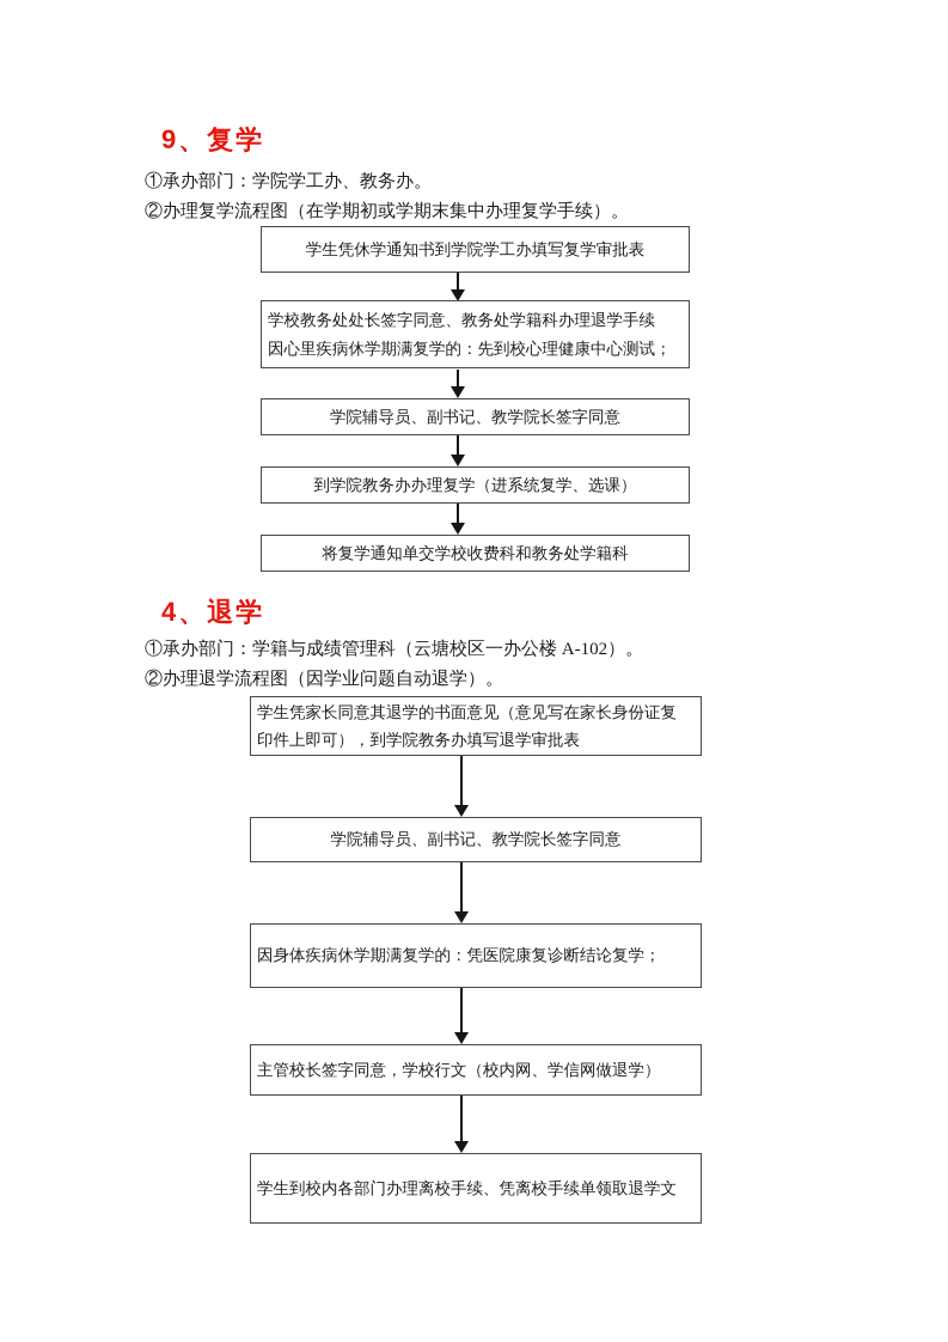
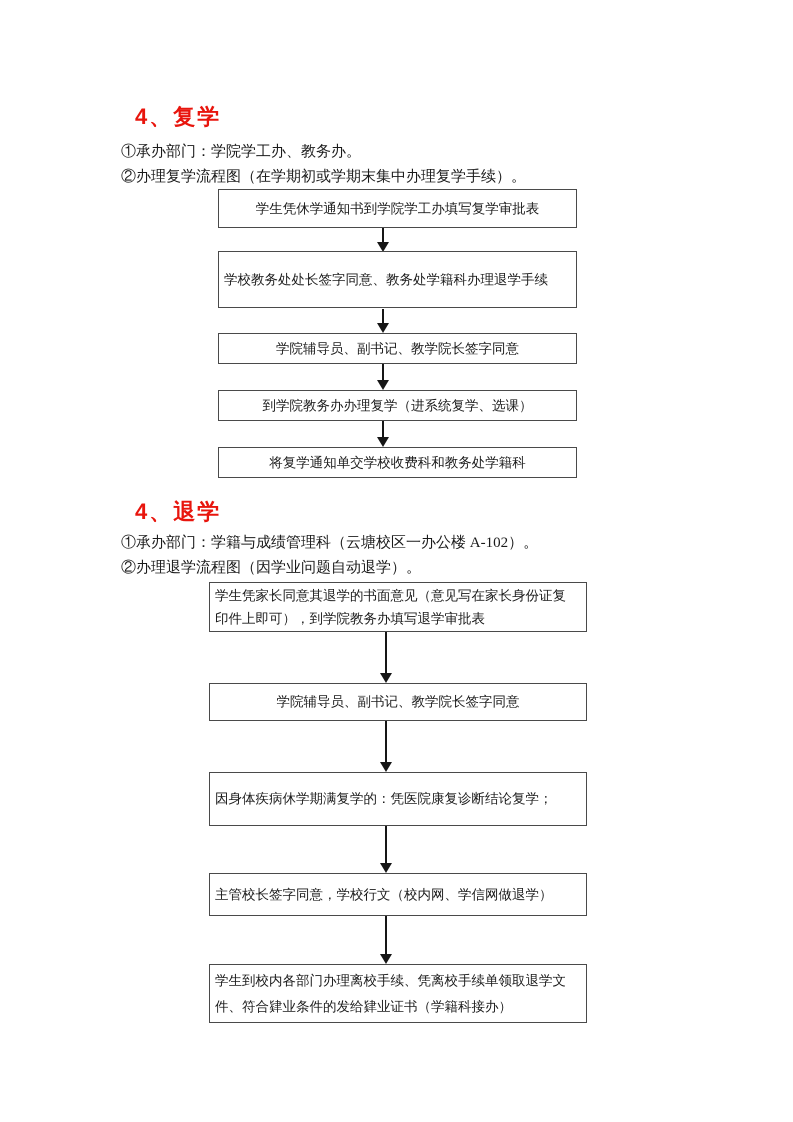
- 9、复学
+ 4、复学
  ①承办部门：学院学工办、教务办。
  ②办理复学流程图（在学期初或学期末集中办理复学手续）。
  学生凭休学通知书到学院学工办填写复学审批表
  学校教务处处长签字同意、教务处学籍科办理退学手续
- 因心里疾病休学期满复学的：先到校心理健康中心测试；
  学院辅导员、副书记、教学院长签字同意
  到学院教务办办理复学（进系统复学、选课）
  将复学通知单交学校收费科和教务处学籍科
  4、退学
  ①承办部门：学籍与成绩管理科（云塘校区一办公楼 A-102）。
  ②办理退学流程图（因学业问题自动退学）。
  学生凭家长同意其退学的书面意见（意见写在家长身份证复
  印件上即可），到学院教务办填写退学审批表
  学院辅导员、副书记、教学院长签字同意
  因身体疾病休学期满复学的：凭医院康复诊断结论复学；
  主管校长签字同意，学校行文（校内网、学信网做退学）
  学生到校内各部门办理离校手续、凭离校手续单领取退学文
+ 件、符合肄业条件的发给肄业证书（学籍科接办）
